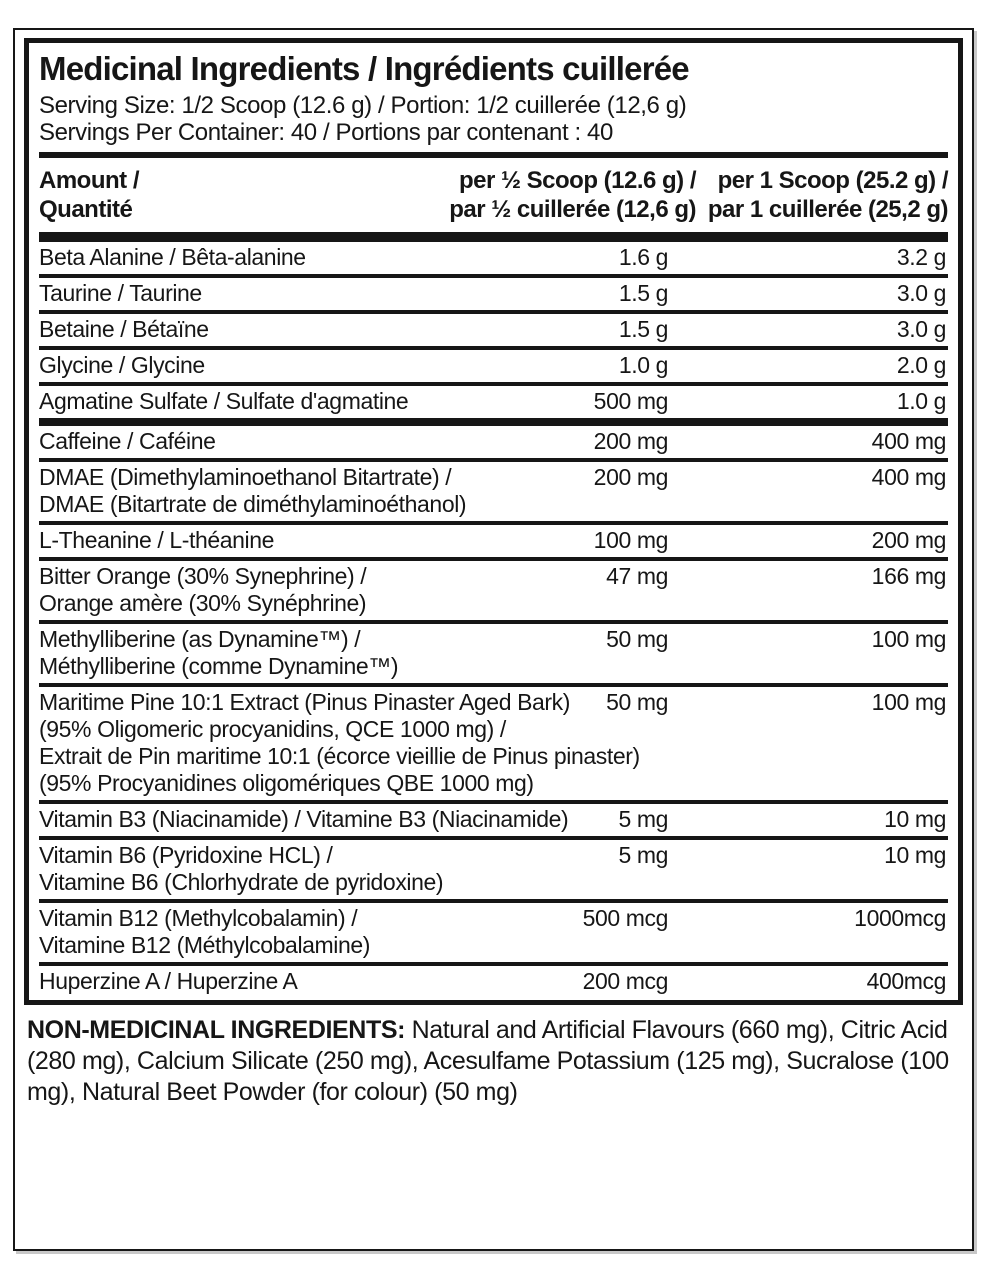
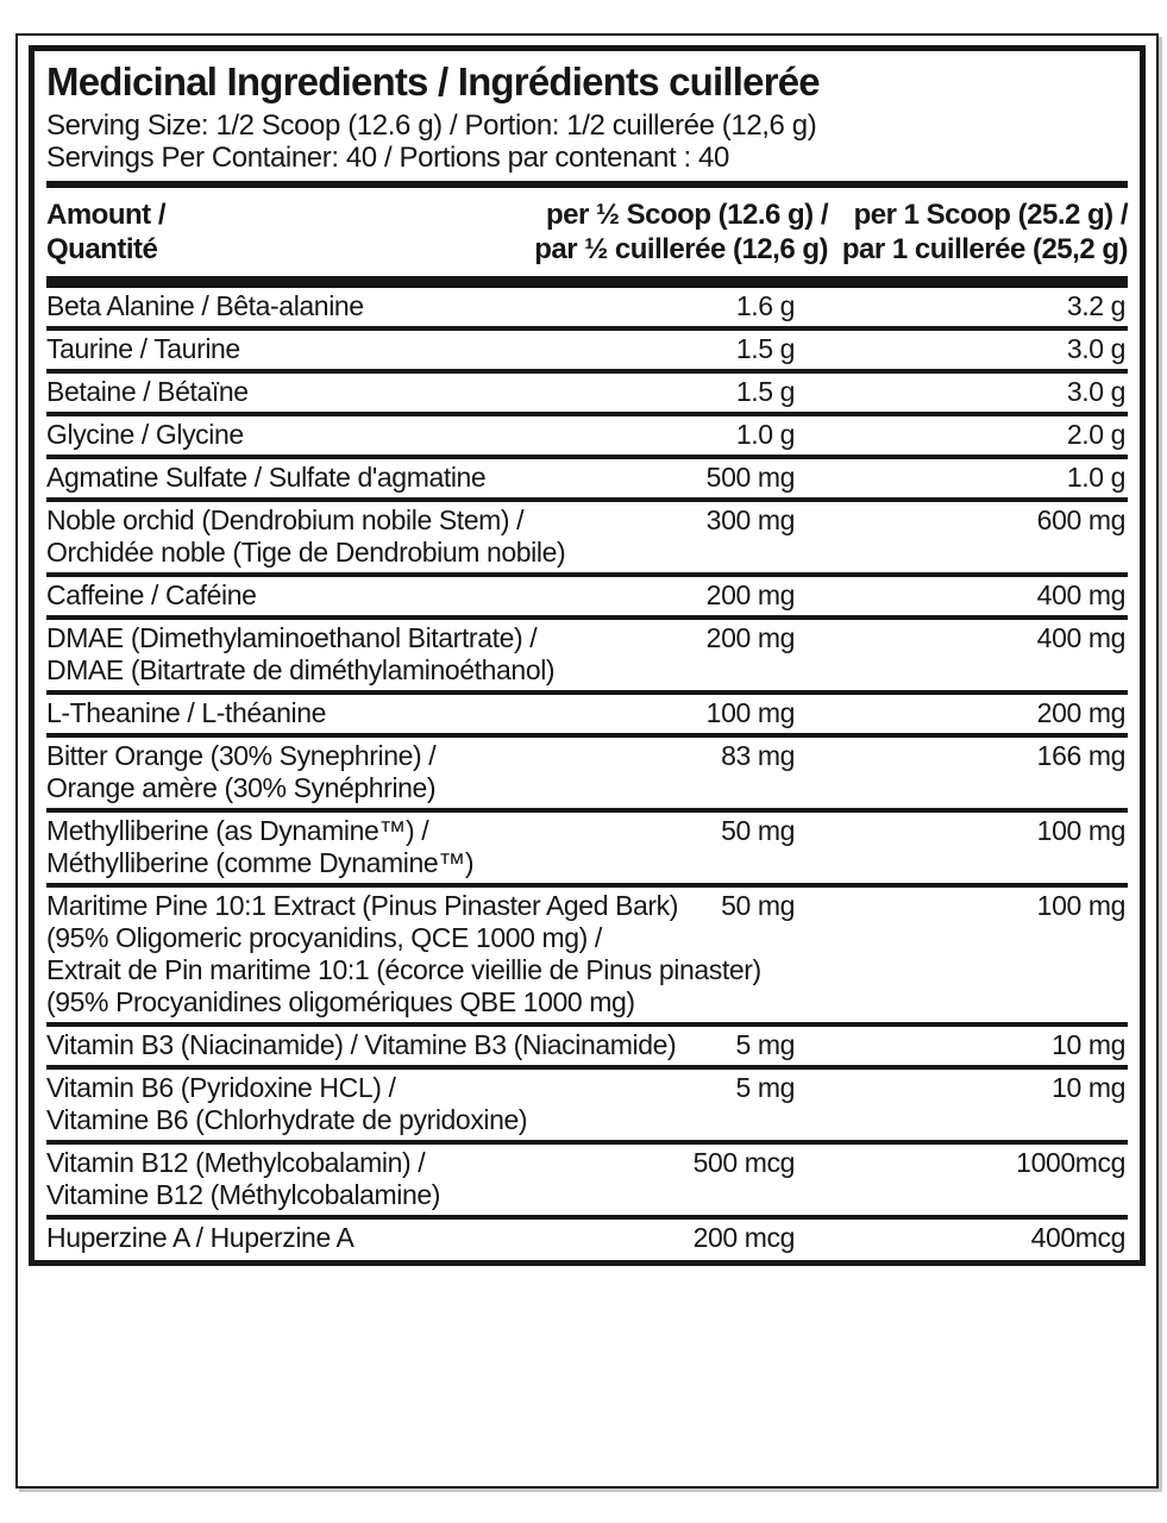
  Medicinal Ingredients / Ingrédients cuillerée
  Serving Size: 1/2 Scoop (12.6 g) / Portion: 1/2 cuillerée (12,6 g)
  Servings Per Container: 40 / Portions par contenant : 40
  Amount /
  Quantité
  per ½ Scoop (12.6 g) /
  par ½ cuillerée (12,6 g)
  per 1 Scoop (25.2 g) /
  par 1 cuillerée (25,2 g)
  Beta Alanine / Bêta-alanine
  1.6 g
  3.2 g
  Taurine / Taurine
  1.5 g
  3.0 g
  Betaine / Bétaïne
  1.5 g
  3.0 g
  Glycine / Glycine
  1.0 g
  2.0 g
  Agmatine Sulfate / Sulfate d'agmatine
  500 mg
  1.0 g
+ Noble orchid (Dendrobium nobile Stem) /
+ Orchidée noble (Tige de Dendrobium nobile)
+ 300 mg
+ 600 mg
  Caffeine / Caféine
  200 mg
  400 mg
  DMAE (Dimethylaminoethanol Bitartrate) /
  DMAE (Bitartrate de diméthylaminoéthanol)
  200 mg
  400 mg
  L-Theanine / L-théanine
  100 mg
  200 mg
  Bitter Orange (30% Synephrine) /
  Orange amère (30% Synéphrine)
- 47 mg
+ 83 mg
  166 mg
  Methylliberine (as Dynamine™) /
  Méthylliberine (comme Dynamine™)
  50 mg
  100 mg
  Maritime Pine 10:1 Extract (Pinus Pinaster Aged Bark)
  (95% Oligomeric procyanidins, QCE 1000 mg) /
  Extrait de Pin maritime 10:1 (écorce vieillie de Pinus pinaster)
  (95% Procyanidines oligomériques QBE 1000 mg)
  50 mg
  100 mg
  Vitamin B3 (Niacinamide) / Vitamine B3 (Niacinamide)
  5 mg
  10 mg
  Vitamin B6 (Pyridoxine HCL) /
  Vitamine B6 (Chlorhydrate de pyridoxine)
  5 mg
  10 mg
  Vitamin B12 (Methylcobalamin) /
  Vitamine B12 (Méthylcobalamine)
  500 mcg
  1000mcg
  Huperzine A / Huperzine A
  200 mcg
  400mcg
- NON-MEDICINAL INGREDIENTS: Natural and Artificial Flavours (660 mg), Citric Acid (280 mg), Calcium Silicate (250 mg), Acesulfame Potassium (125 mg), Sucralose (100 mg), Natural Beet Powder (for colour) (50 mg)
